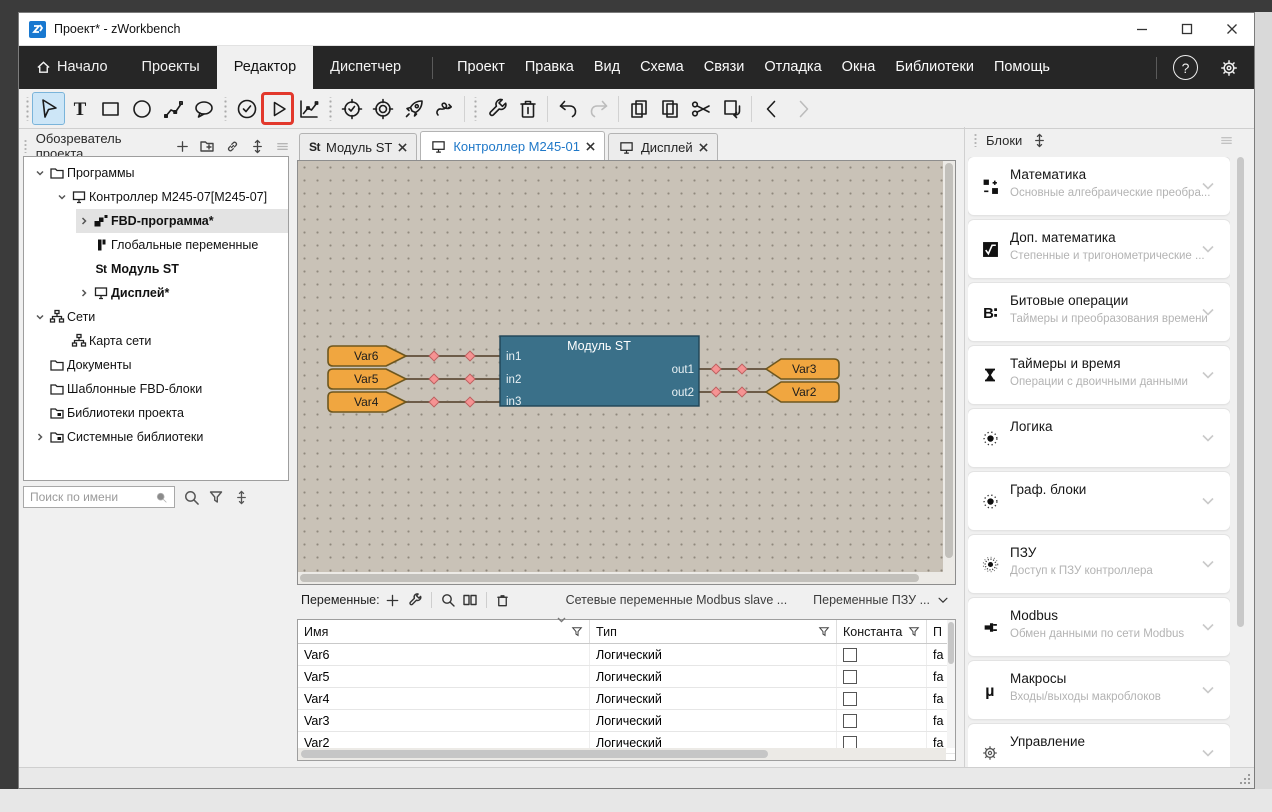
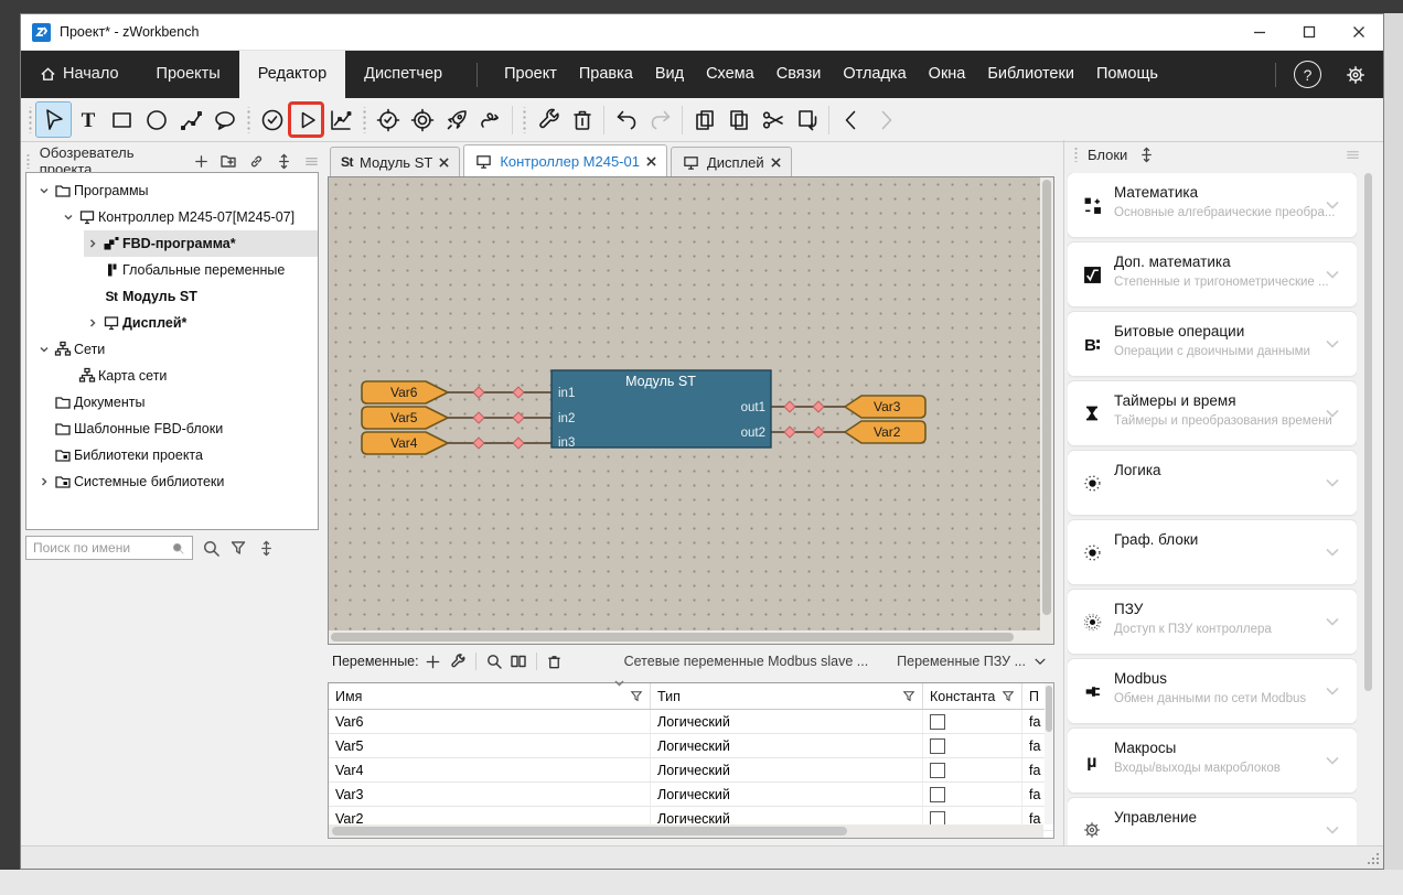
  Проект* - zWorkbench
  Начало
  Проекты
  Редактор
  Диспетчер
  Проект
  Правка
  Вид
  Схема
  Связи
  Отладка
  Окна
  Библиотеки
  Помощь
  ?
  T
  Обозреватель проекта
  Программы
  Контроллер M245-07[M245-07]
  FBD-программа*
  Глобальные переменные
  St
  Модуль ST
  Дисплей*
  Сети
  Карта сети
  Документы
  Шаблонные FBD-блоки
  Библиотеки проекта
  Системные библиотеки
  Поиск по имени
  St
  Модуль ST
  Контроллер M245-01
  Дисплей
  Var6
  Var5
  Var4
  Модуль ST
  in1
  in2
  in3
  out1
  out2
  Var3
  Var2
  Переменные:
  Сетевые переменные Modbus slave ...
  Переменные ПЗУ ...
  Имя
  Тип
  Константа
  П
  Var6
  Логический
  fa
  Var5
  Логический
  fa
  Var4
  Логический
  fa
  Var3
  Логический
  fa
  Var2
  Логический
  fa
  Блоки
  Математика
  Основные алгебраические преобра...
  Доп. математика
  Степенные и тригонометрические ...
  B
  Битовые операции
- Таймеры и преобразования времени
+ Операции с двоичными данными
  Таймеры и время
- Операции с двоичными данными
+ Таймеры и преобразования времени
  Логика
  Граф. блоки
  ПЗУ
  Доступ к ПЗУ контроллера
  Modbus
  Обмен данными по сети Modbus
  µ
  Макросы
  Входы/выходы макроблоков
  Управление
